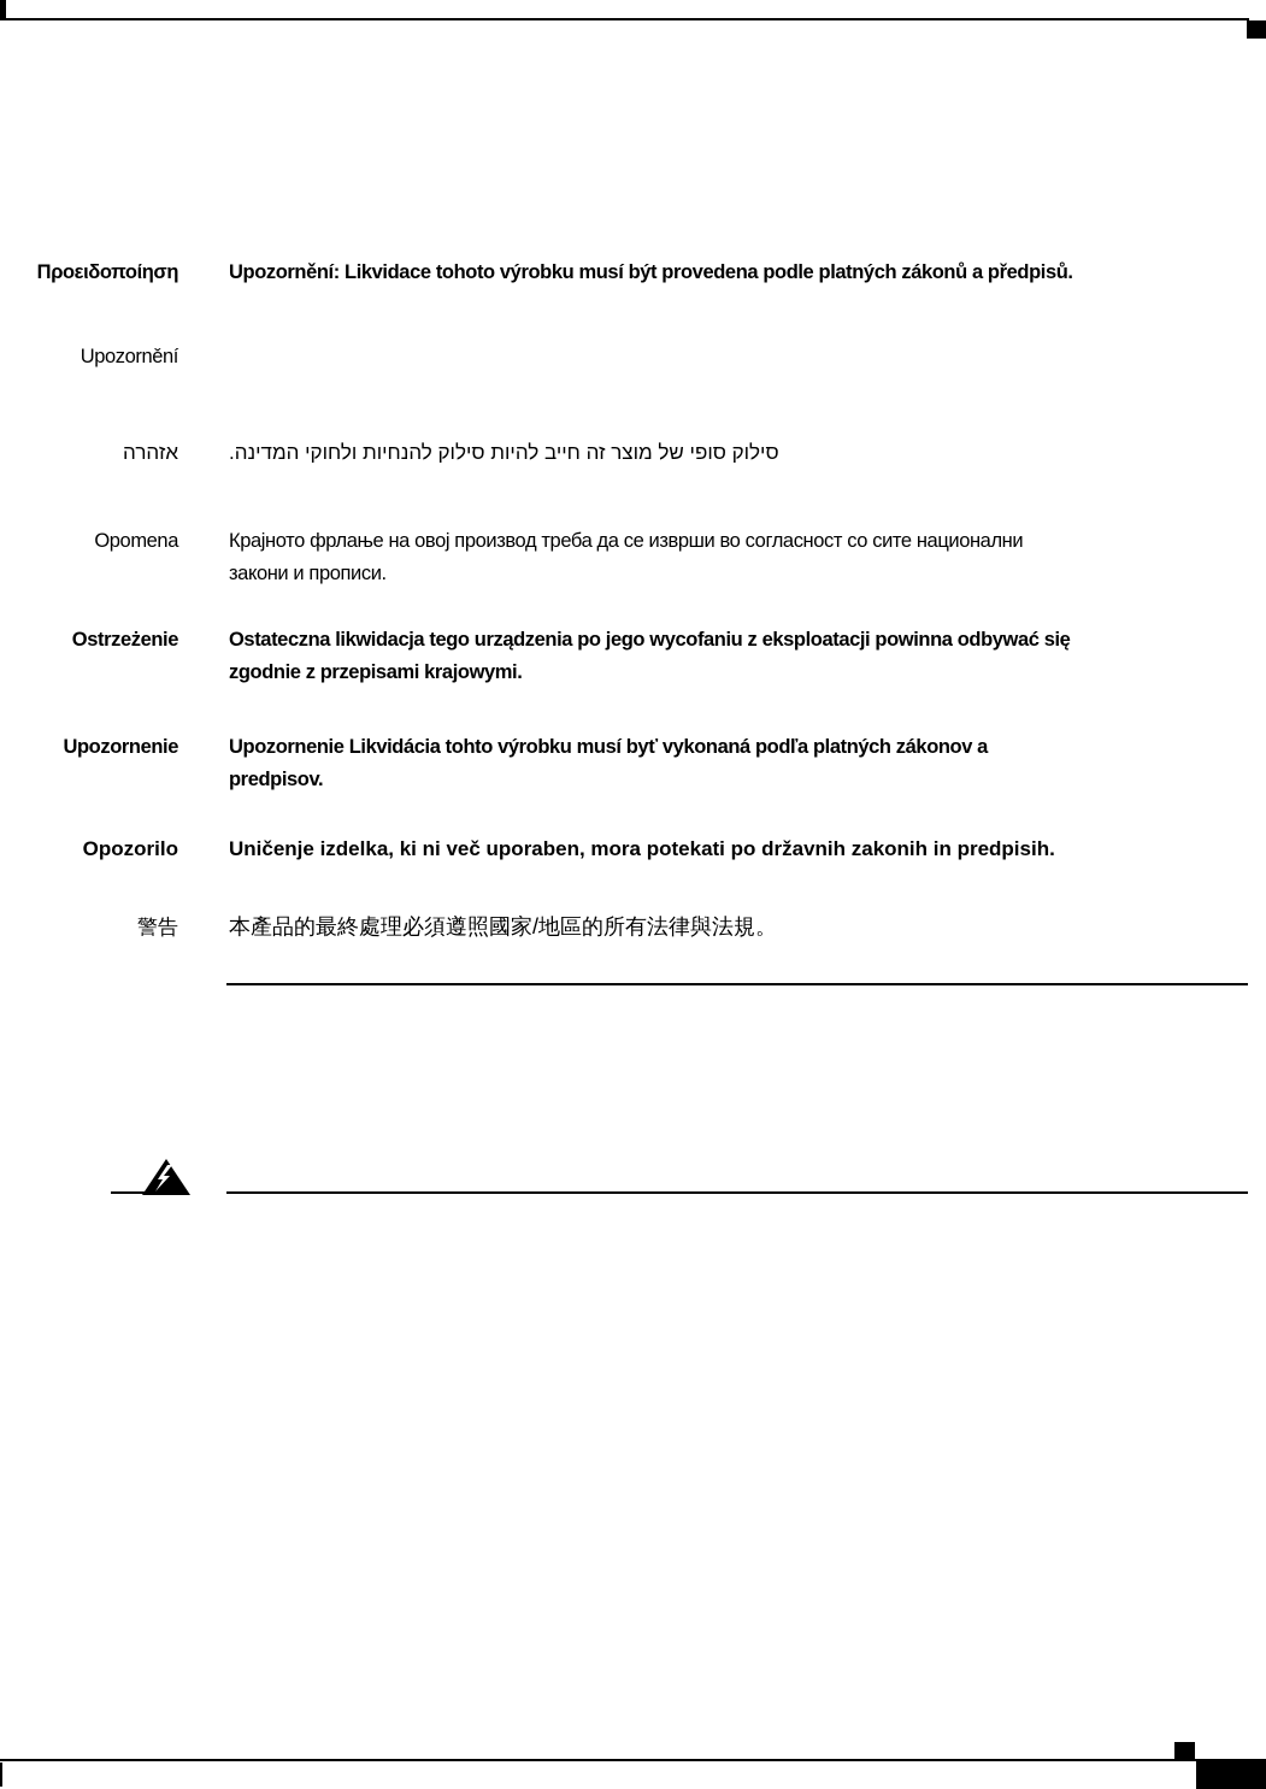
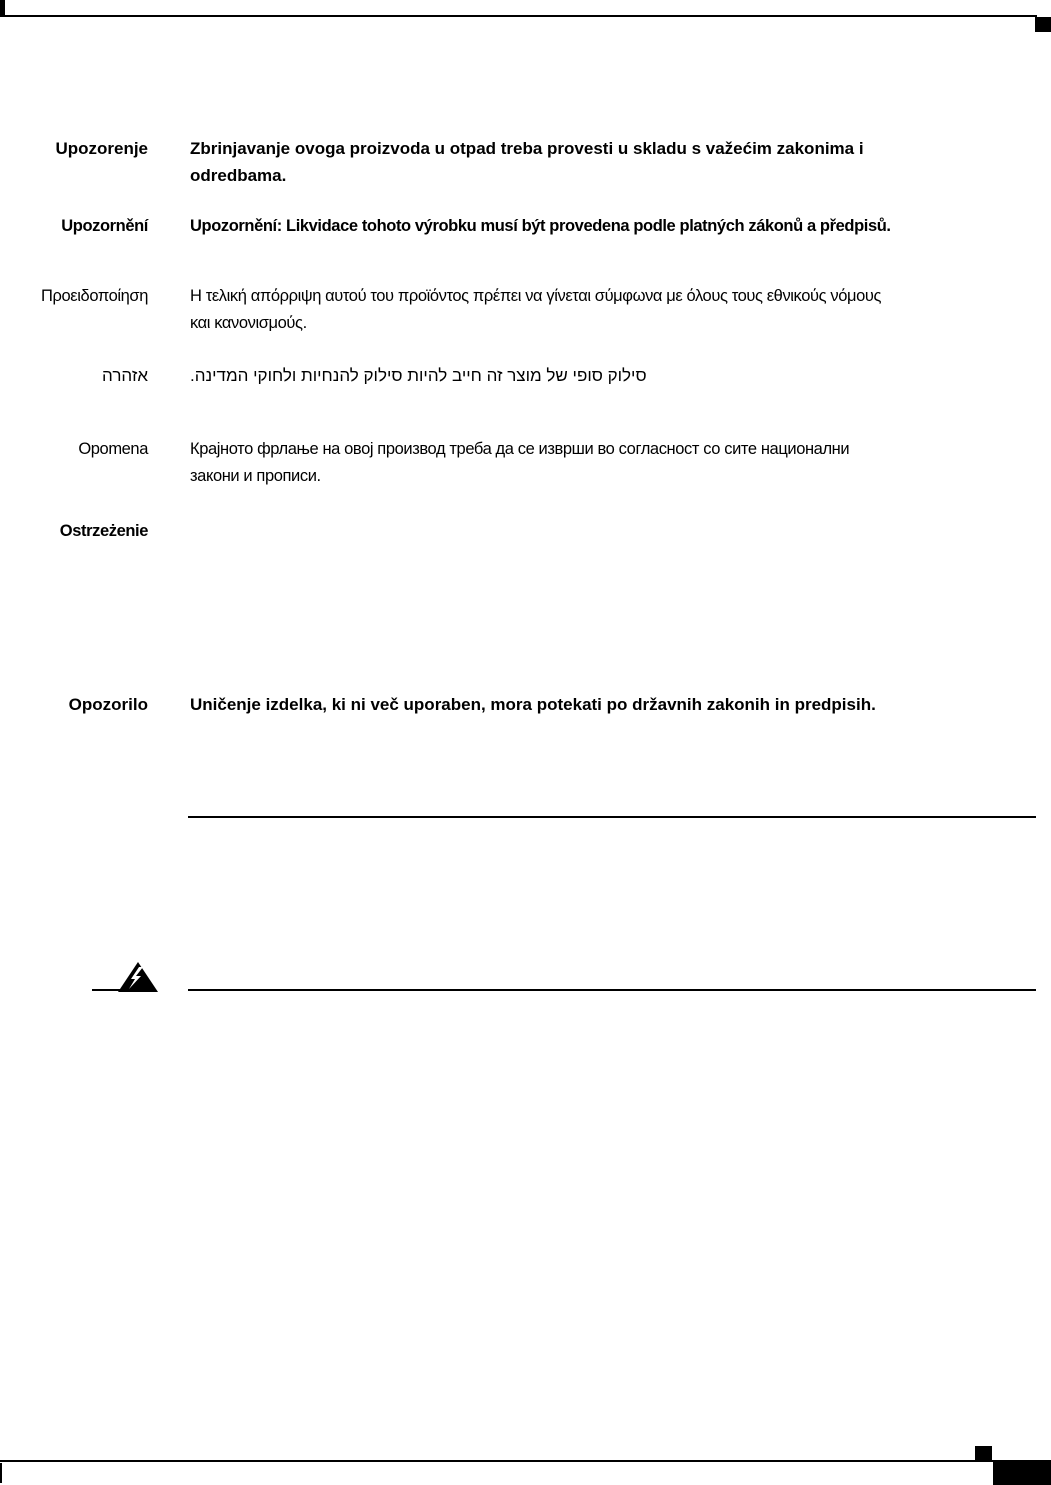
+ Upozorenje
+ Zbrinjavanje ovoga proizvoda u otpad treba provesti u skladu s važećim zakonima i
+ odredbama.
- Προειδοποίηση
+ Upozornění
  Upozornění: Likvidace tohoto výrobku musí být provedena podle platných zákonů a předpisů.
- Upozornění
+ Προειδοποίηση
+ Η τελική απόρριψη αυτού του προϊόντος πρέπει να γίνεται σύμφωνα με όλους τους εθνικούς νόμους
+ και κανονισμούς.
  אזהרה
  סילוק סופי של מוצר זה חייב להיות סילוק להנחיות ולחוקי המדינה.
  Opomena
  Крајното фрлање на овој производ треба да се изврши во согласност со сите национални
  закони и прописи.
  Ostrzeżenie
- Ostateczna likwidacja tego urządzenia po jego wycofaniu z eksploatacji powinna odbywać się
- zgodnie z przepisami krajowymi.
- Upozornenie
- Upozornenie Likvidácia tohto výrobku musí byť vykonaná podľa platných zákonov a
- predpisov.
  Opozorilo
  Uničenje izdelka, ki ni več uporaben, mora potekati po državnih zakonih in predpisih.
- 警告
- 本產品的最終處理必須遵照國家/地區的所有法律與法規。
